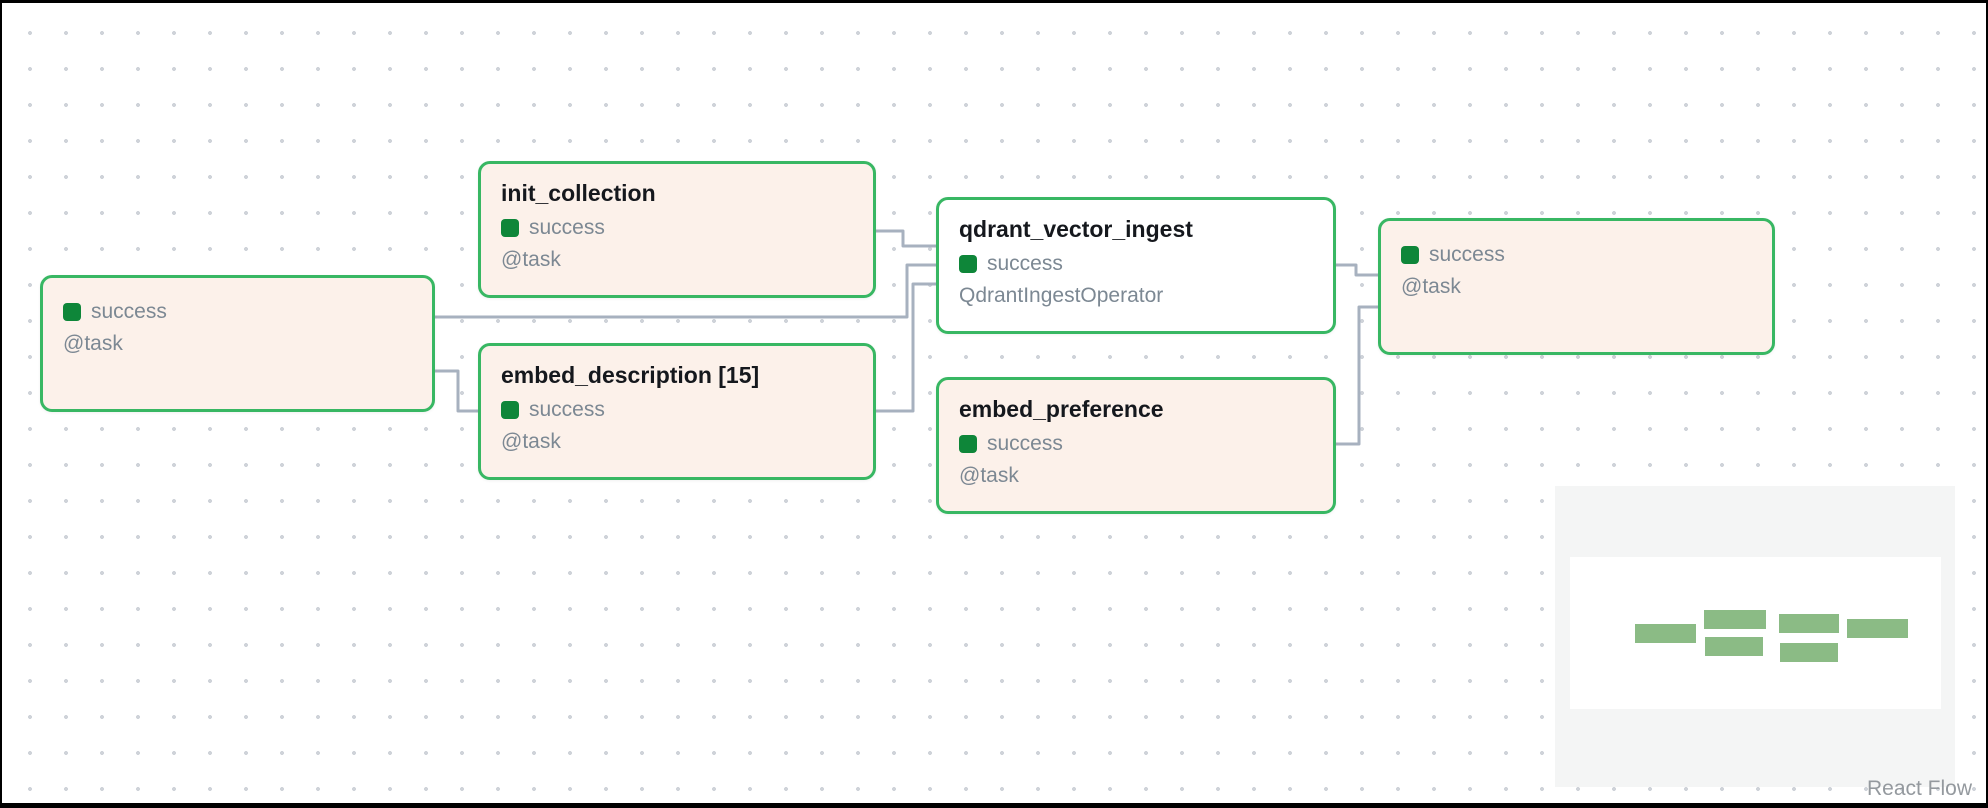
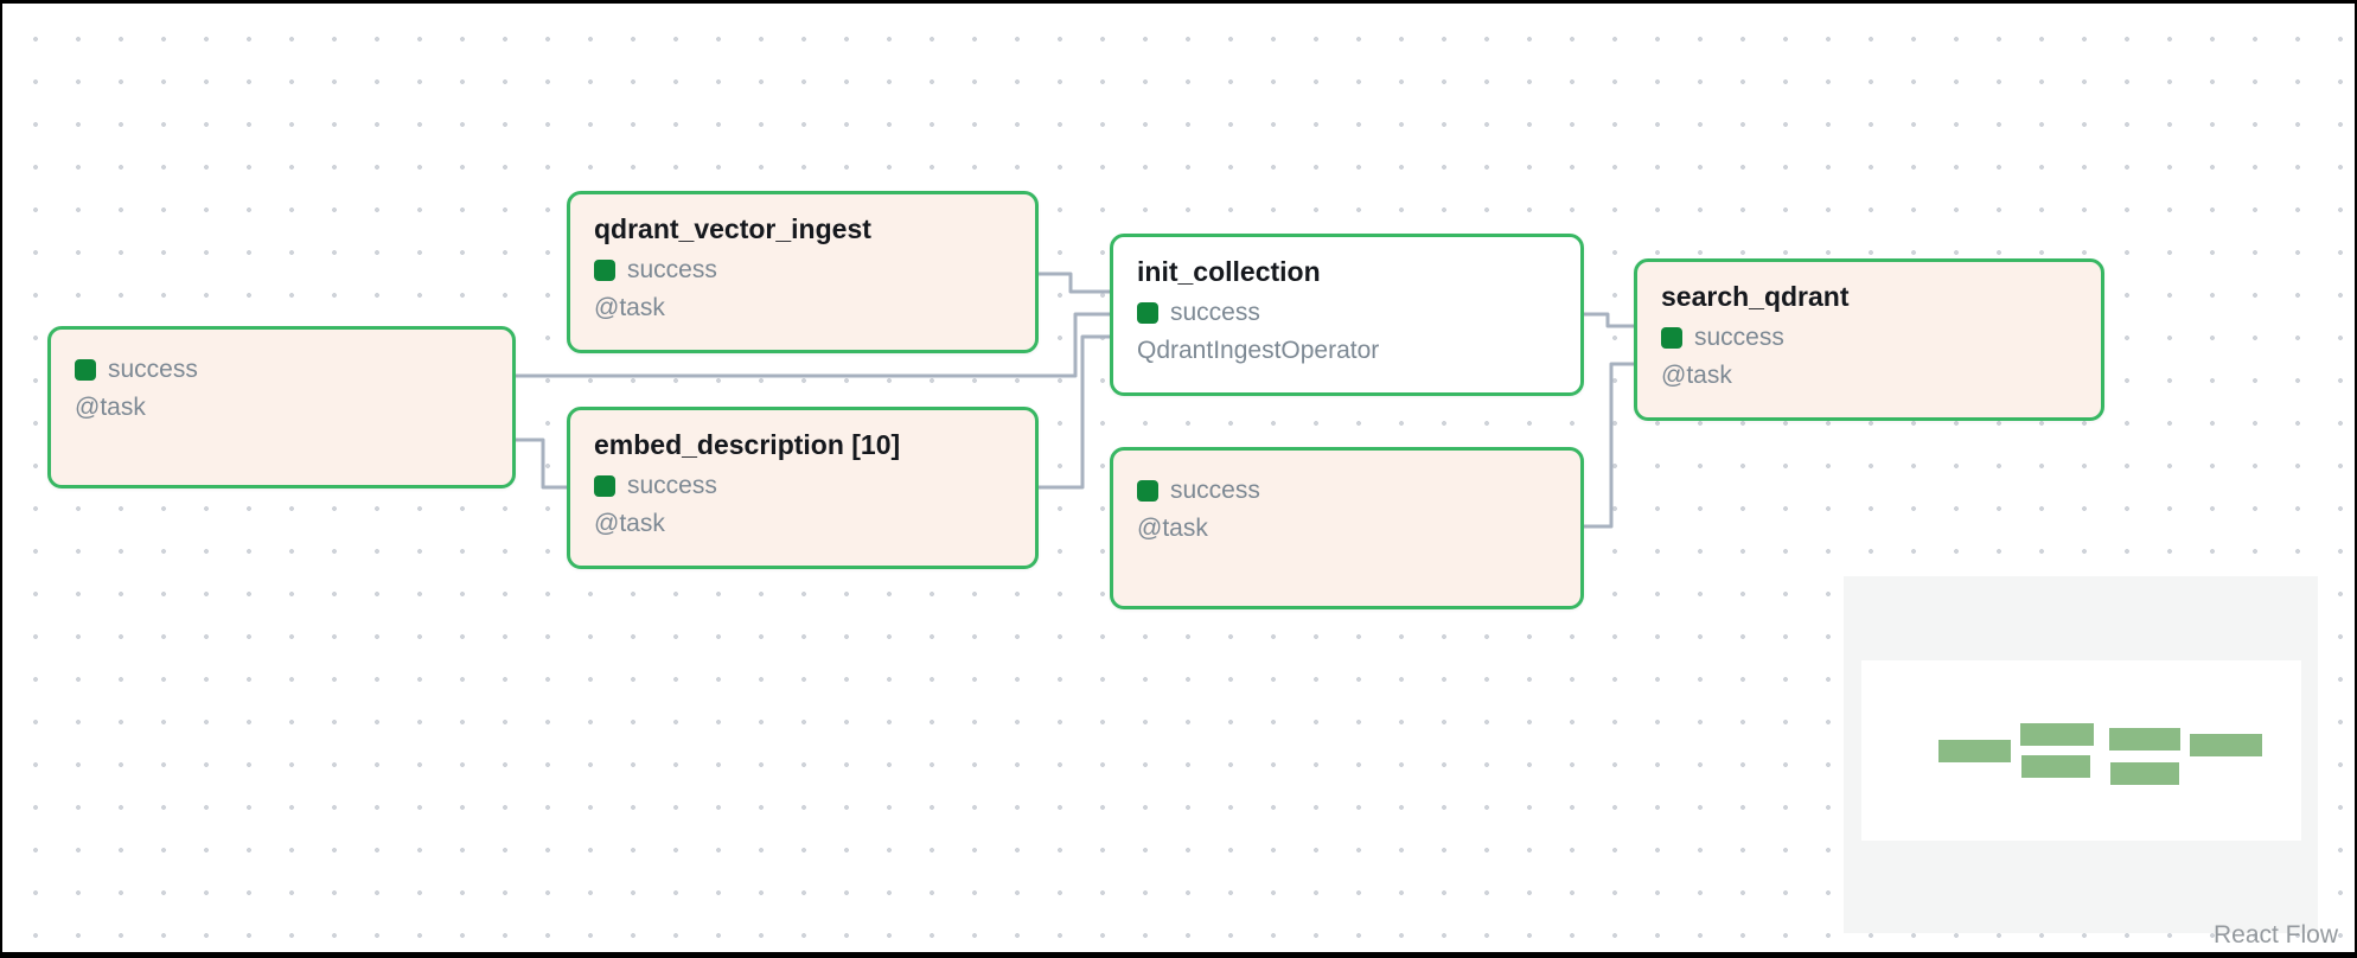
  success
  @task
- init_collection
+ qdrant_vector_ingest
  success
  @task
- embed_description [15]
+ embed_description [10]
  success
  @task
- qdrant_vector_ingest
+ init_collection
  success
  QdrantIngestOperator
- embed_preference
  success
  @task
+ search_qdrant
  success
  @task
  React Flow
